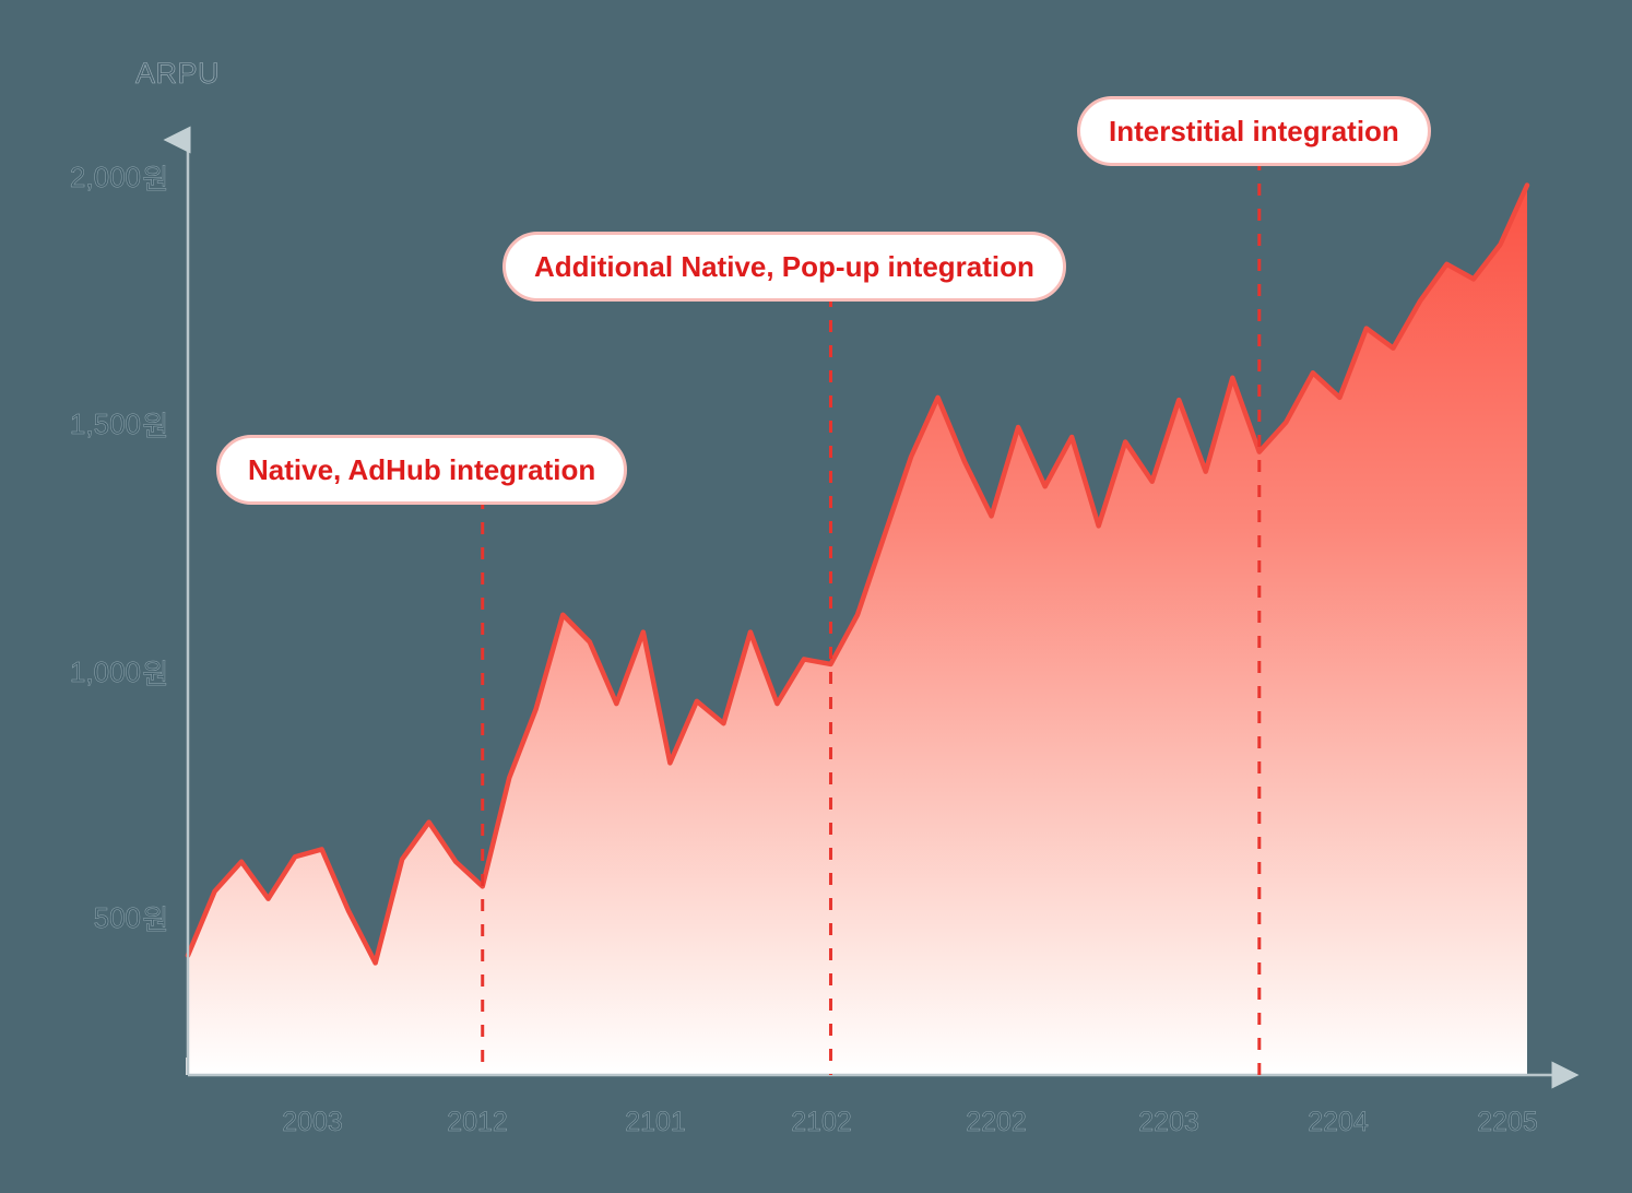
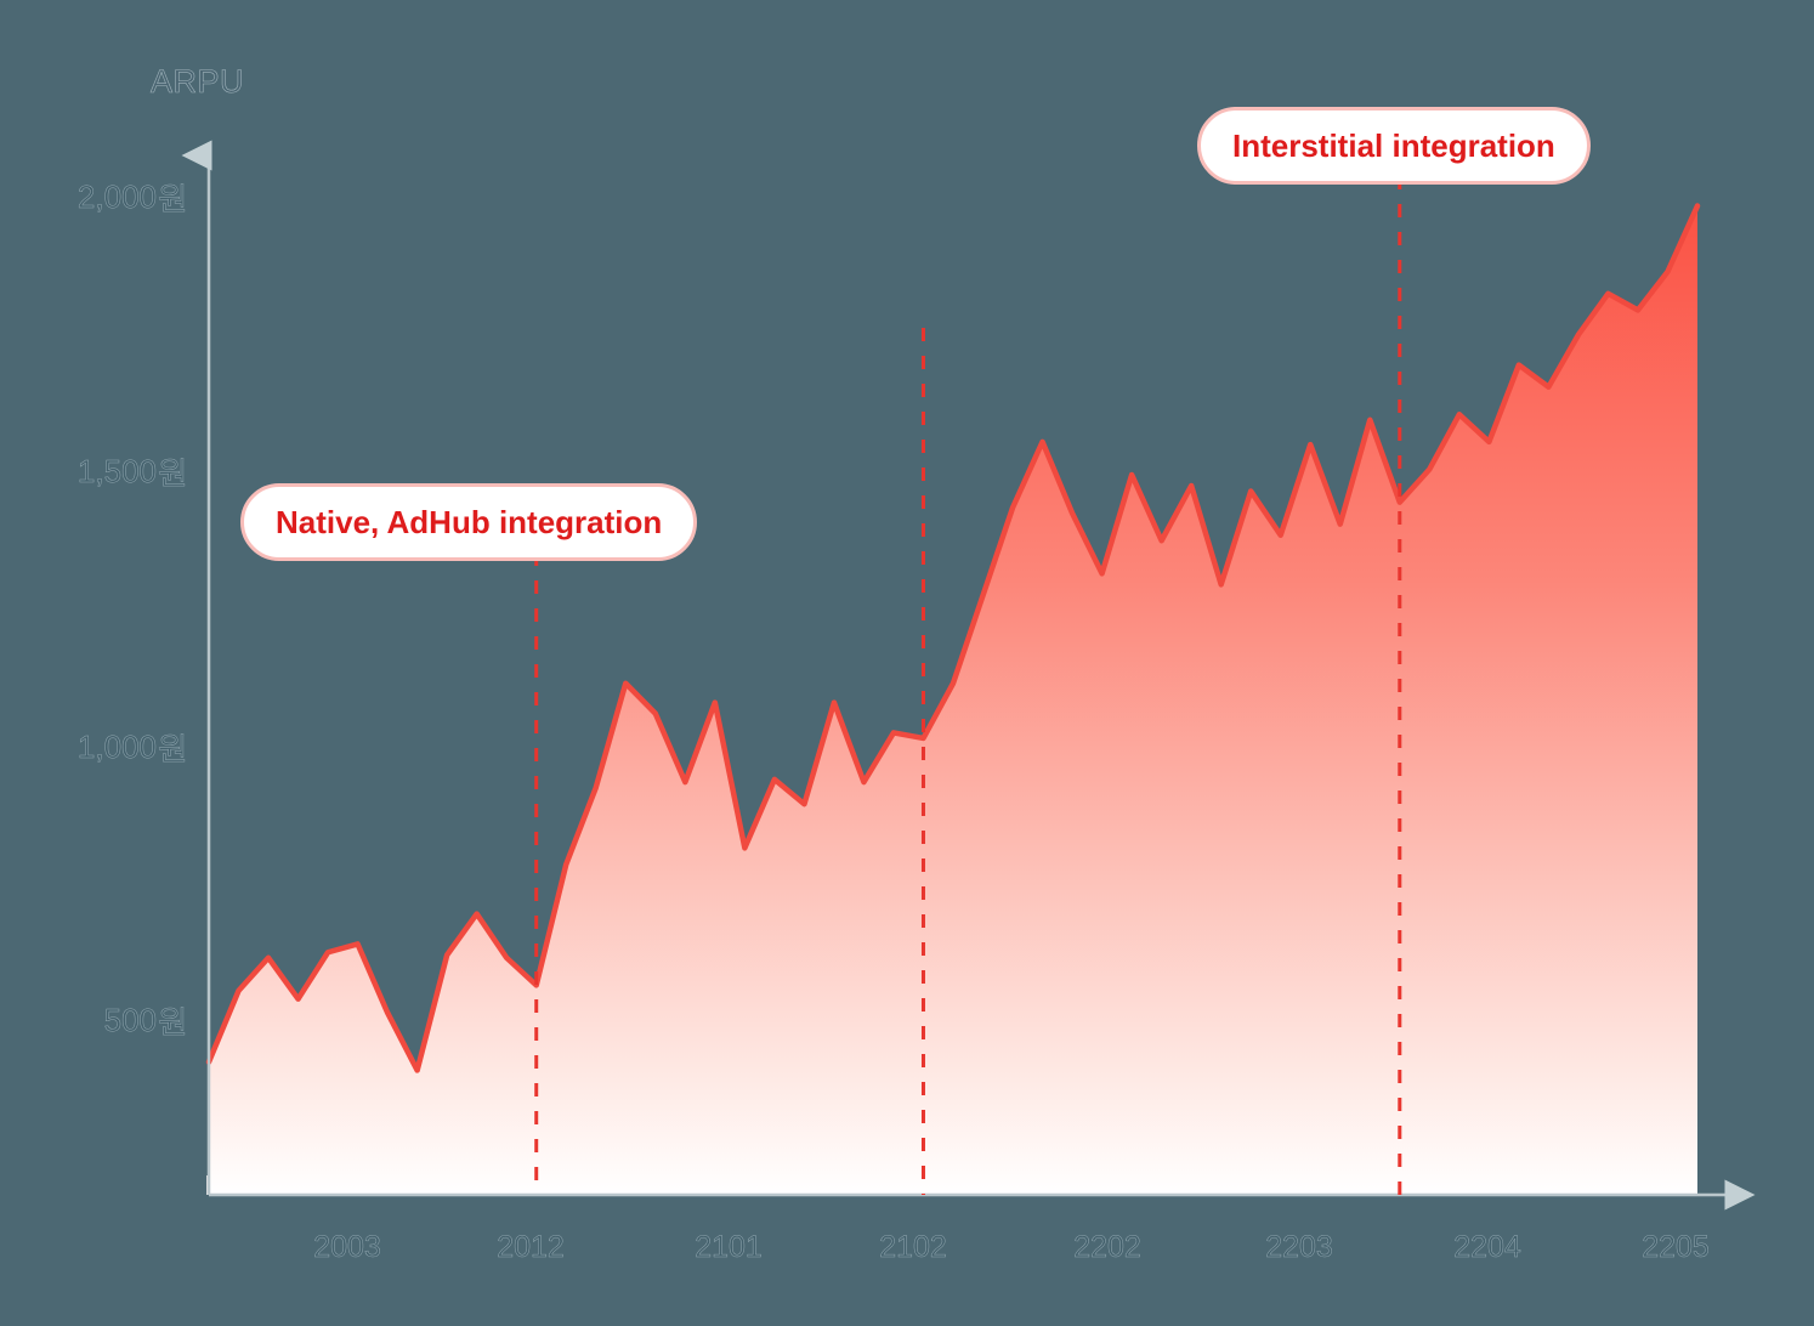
  ARPU
  2,000원
  1,500원
  1,000원
  500원
  2003
  2012
  2101
  2102
  2202
  2203
  2204
  2205
  Native, AdHub integration
- Additional Native, Pop-up integration
  Interstitial integration
